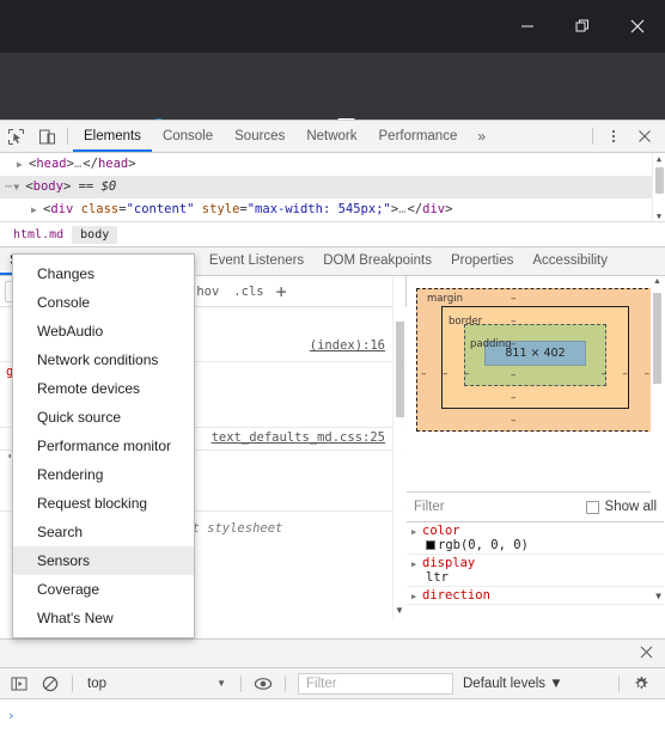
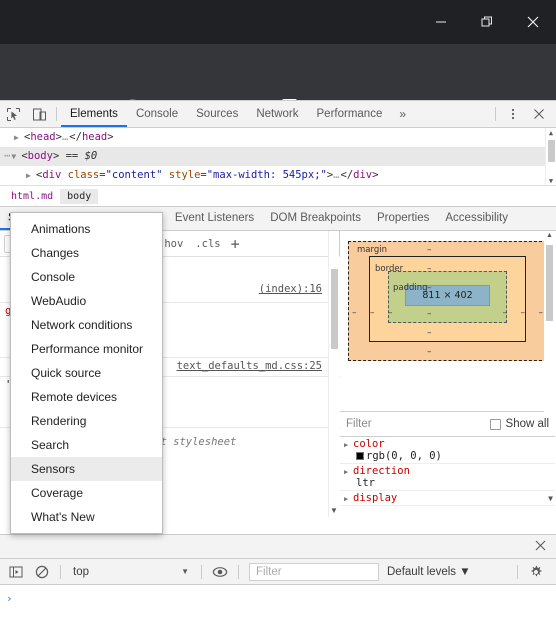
  Elements
  Console
  Sources
  Network
  Performance
  »
  ▶ <head>…</head>
  ⋯▼ <body> == $0
  ▶ <div class="content" style="max-width: 545px;">…</div>
  ▲
  ▼
  html.md
  body
  Event Listeners
  DOM Breakpoints
  Properties
  Accessibility
  hov
  .cls
  +
  (index):16
  text_defaults_md.css:25
  ▼
  margin
  –
  –
  –
  –
  border
  –
  –
  –
  –
  padding
  –
  –
  –
  –
  811 × 402
  Filter
  Show all
  ▶ color
  rgb(0, 0, 0)
- ▶ display
+ ▶ direction
  ltr
- ▶ direction
+ ▶ display
  ▼
  top
  ▼
  Filter
  Default levels ▼
  ›
+ Animations
  Changes
  Console
  WebAudio
  Network conditions
- Remote devices
+ Performance monitor
  Quick source
- Performance monitor
+ Remote devices
  Rendering
- Request blocking
  Search
  Sensors
  Coverage
  What's New
